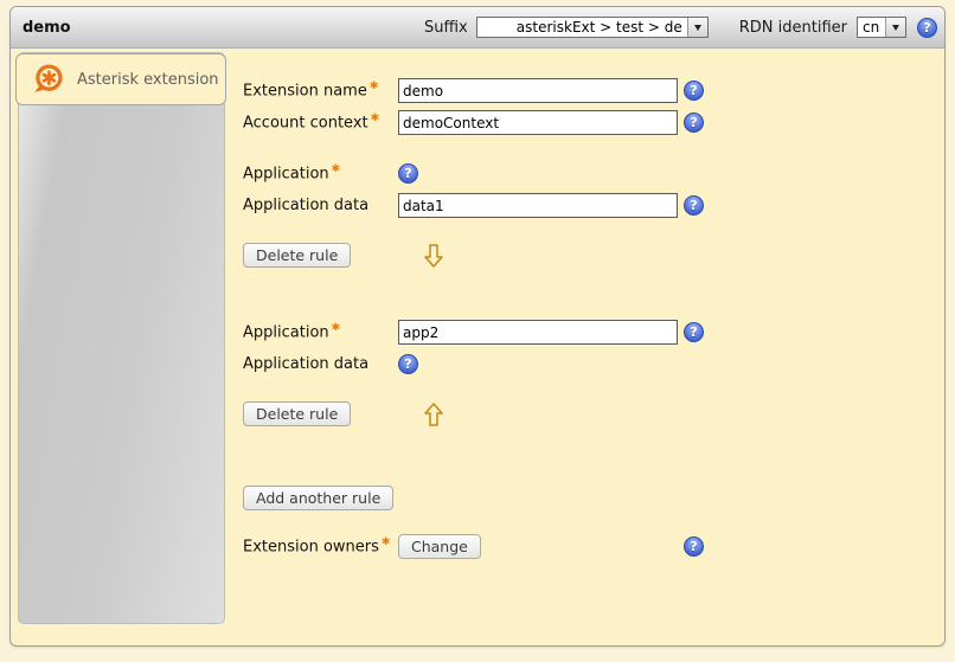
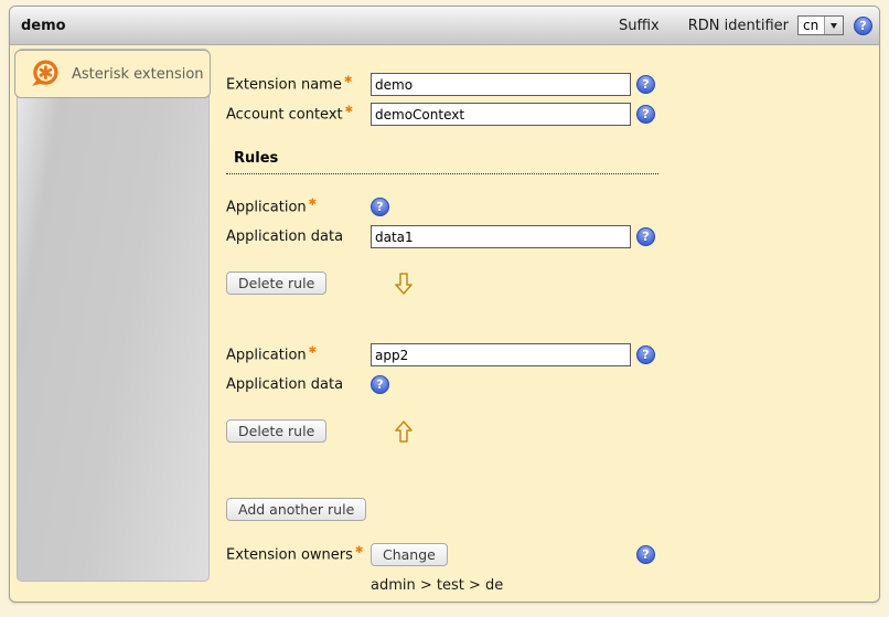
  demo
  Suffix
- asteriskExt > test > de
  RDN identifier
  cn
  ?
  Asterisk extension
  Extension name ✱
  demo
  ?
  Account context ✱
  demoContext
  ?
+ Rules
  Application ✱
  ?
  Application data
  data1
  ?
  Delete rule
  Application ✱
  app2
  ?
  Application data
  ?
  Delete rule
  Add another rule
  Extension owners ✱
  Change
  ?
+ admin > test > de
